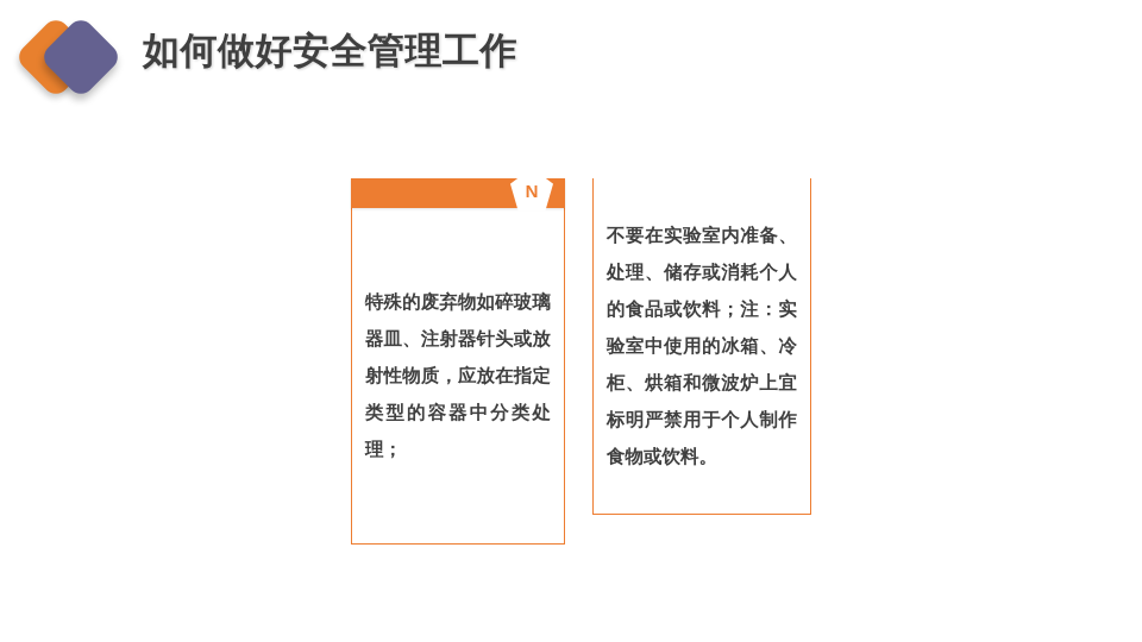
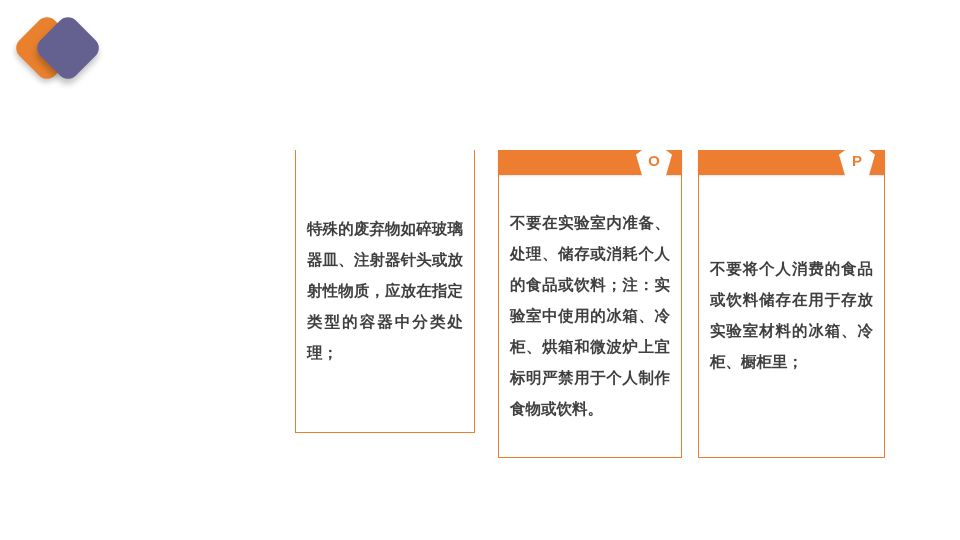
- 如何做好安全管理工作
- N
  特殊的废弃物如碎玻璃器皿、注射器针头或放射性物质，应放在指定类型的容器中分类处理；
+ O
  不要在实验室内准备、处理、储存或消耗个人的食品或饮料；注：实验室中使用的冰箱、冷柜、烘箱和微波炉上宜标明严禁用于个人制作食物或饮料。
+ P
+ 不要将个人消费的食品或饮料储存在用于存放实验室材料的冰箱、冷柜、橱柜里；
